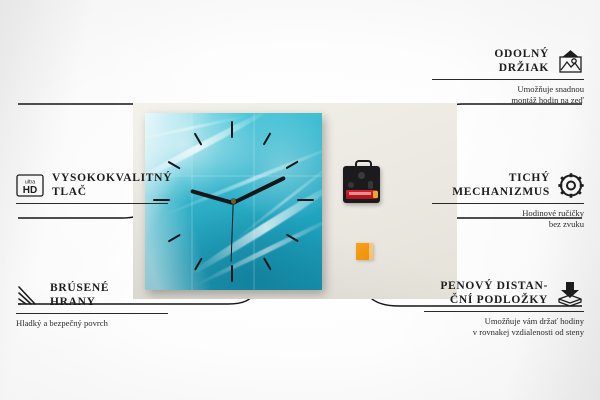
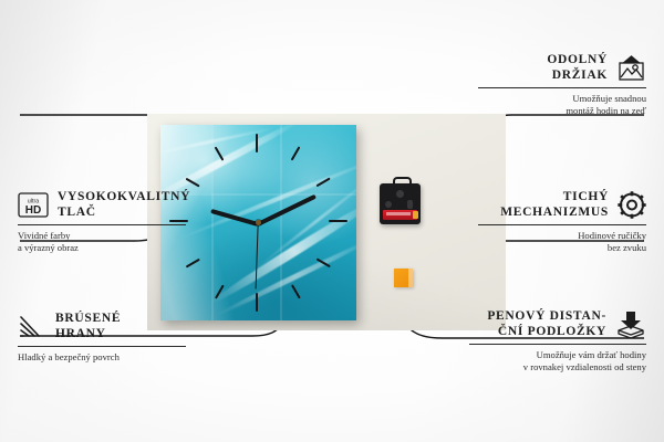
  HD
  VYSOKOKVALITNÝ
  TLAČ
+ Vividné farby
+ a výrazný obraz
  BRÚSENÉ
  HRANY
  Hladký a bezpečný povrch
  ODOLNÝ
  DRŽIAK
  Umožňuje snadnou
  montáž hodin na zeď
  TICHÝ
  MECHANIZMUS
  Hodinové ručičky
  bez zvuku
  PENOVÝ DISTAN-
  ČNÍ PODLOŽKY
  Umožňuje vám držať hodiny
  v rovnakej vzdialenosti od steny
